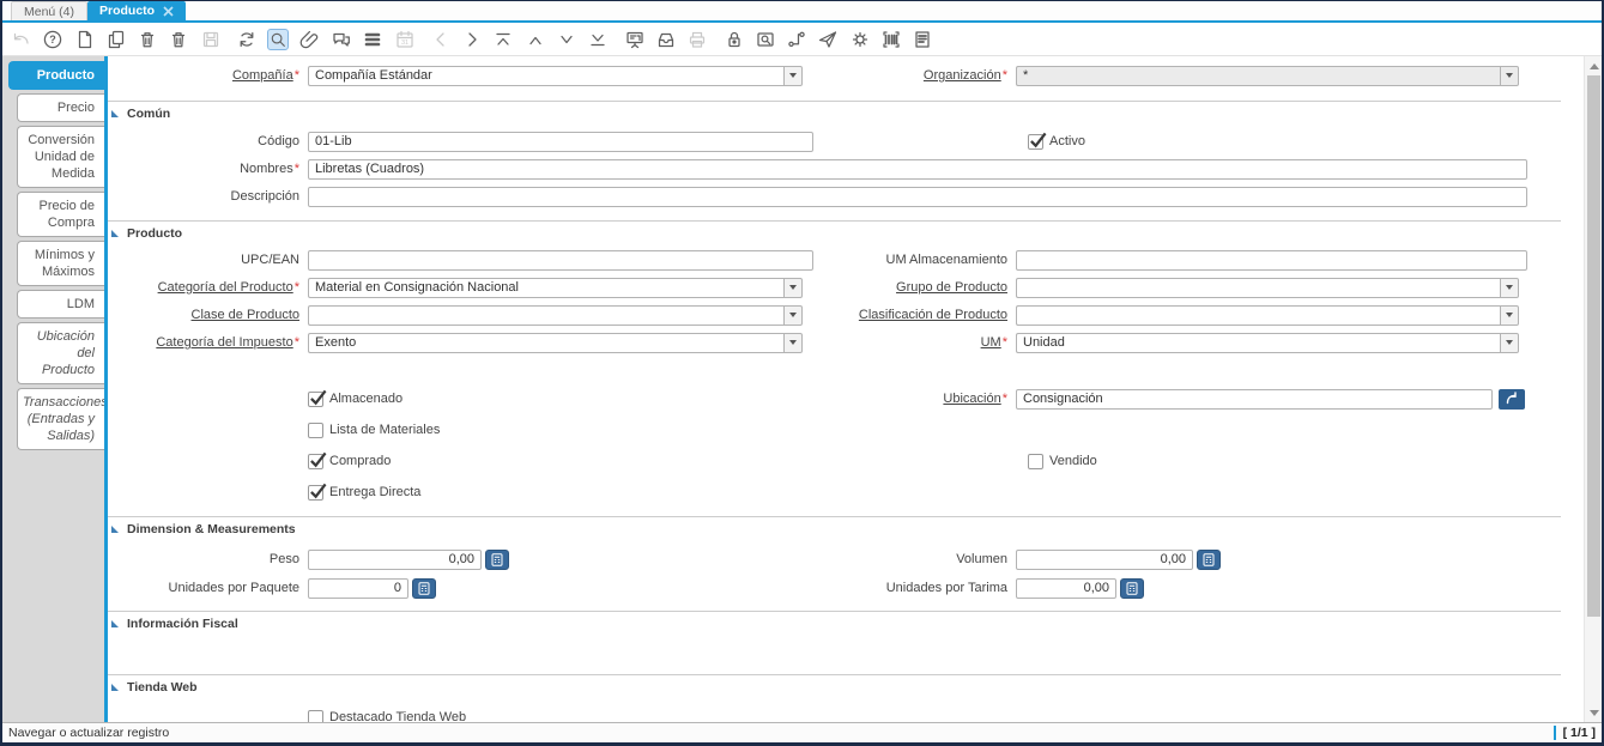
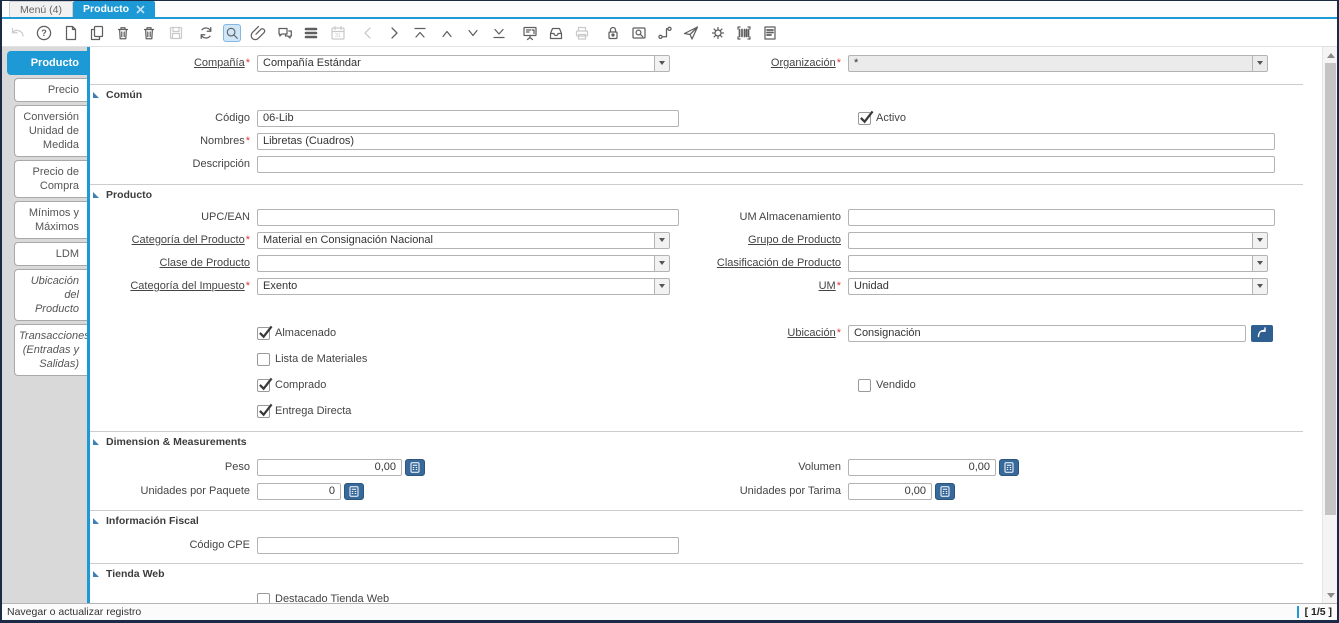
  Menú (4)
  Producto
  ?
  Producto
  Precio
  Conversión Unidad de Medida
  Precio de Compra
  Mínimos y Máximos
  LDM
  Ubicación del Producto
  Transaccione (Entradas y Salidas)
  Compañía*
  Compañía Estándar
  Organización*
  *
  Común
  Código
- 01-Lib
+ 06-Lib
  Activo
  Nombres*
  Libretas (Cuadros)
  Descripción
  Producto
  UPC/EAN
  UM Almacenamiento
  Categoría del Producto*
  Material en Consignación Nacional
  Grupo de Producto
  Clase de Producto
  Clasificación de Producto
  Categoría del Impuesto*
  Exento
  UM*
  Unidad
  Almacenado
  Ubicación*
  Consignación
  Lista de Materiales
  Comprado
  Vendido
  Entrega Directa
  Dimension & Measurements
  Peso
  0,00
  Volumen
  0,00
  Unidades por Paquete
  0
  Unidades por Tarima
  0,00
  Información Fiscal
+ Código CPE
  Tienda Web
  Destacado Tienda Web
  Navegar o actualizar registro
- [ 1/1 ]
+ [ 1/5 ]
